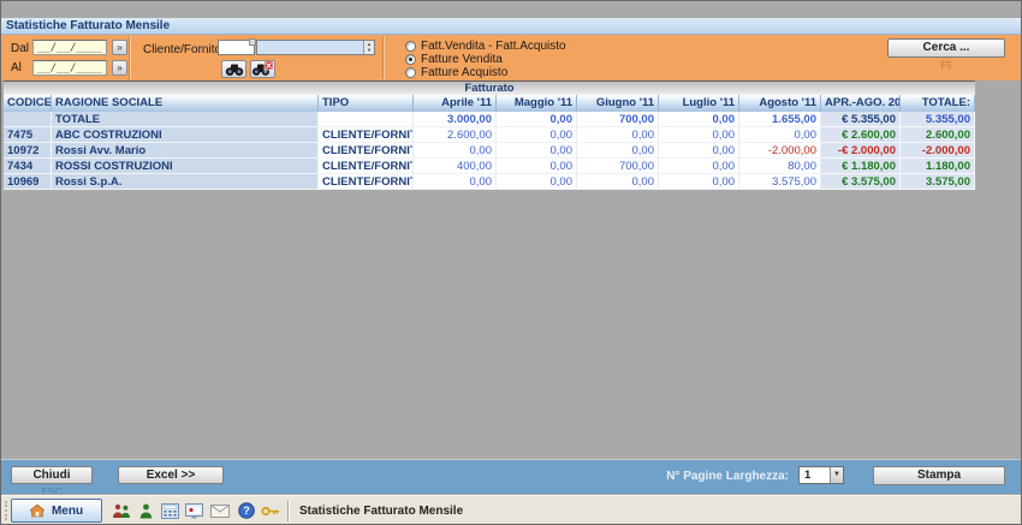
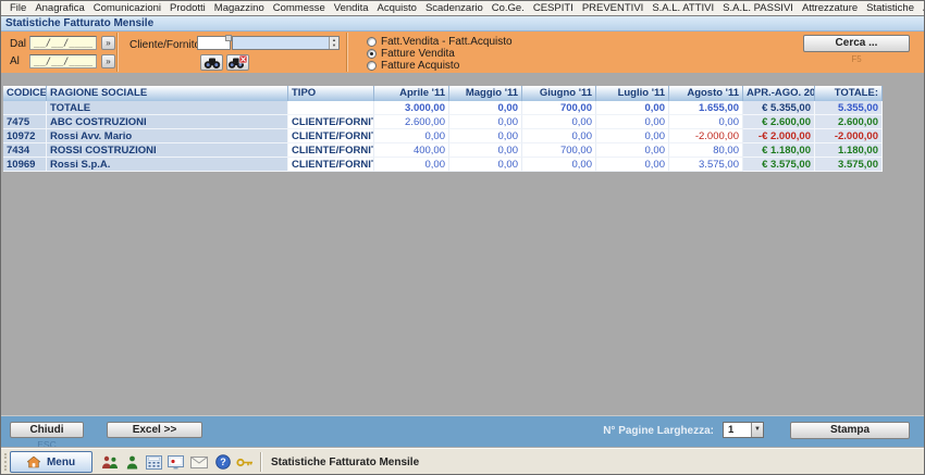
+ File
+ Anagrafica
+ Comunicazioni
+ Prodotti
+ Magazzino
+ Commesse
+ Vendita
+ Acquisto
+ Scadenzario
+ Co.Ge.
+ CESPITI
+ PREVENTIVI
+ S.A.L. ATTIVI
+ S.A.L. PASSIVI
+ Attrezzature
+ Statistiche
  Statistiche Fatturato Mensile
  Dal
  __/__/____
  »
  Al
  __/__/____
  »
  Cliente/Fornit
  Fatt.Vendita - Fatt.Acquisto
  Fatture Vendita
  Fatture Acquisto
  Cerca ...
  F5
- Fatturato
  CODICE
  RAGIONE SOCIALE
  TIPO
  Aprile '11
  Maggio '11
  Giugno '11
  Luglio '11
  Agosto '11
  APR.-AGO. 20
  TOTALE:
  TOTALE
  3.000,00
  0,00
  700,00
  0,00
  1.655,00
  € 5.355,00
  5.355,00
  7475
  ABC COSTRUZIONI
  CLIENTE/FORNI
  2.600,00
  0,00
  0,00
  0,00
  0,00
  € 2.600,00
  2.600,00
  10972
  Rossi Avv. Mario
  CLIENTE/FORNI
  0,00
  0,00
  0,00
  0,00
  -2.000,00
  -€ 2.000,00
  -2.000,00
  7434
  ROSSI COSTRUZIONI
  CLIENTE/FORNI
  400,00
  0,00
  700,00
  0,00
  80,00
  € 1.180,00
  1.180,00
  10969
  Rossi S.p.A.
  CLIENTE/FORNI
  0,00
  0,00
  0,00
  0,00
  3.575,00
  € 3.575,00
  3.575,00
  Chiudi
  ESC
  Excel >>
  N° Pagine Larghezza:
  1
  Stampa
  Menu
  ?
  Statistiche Fatturato Mensile
